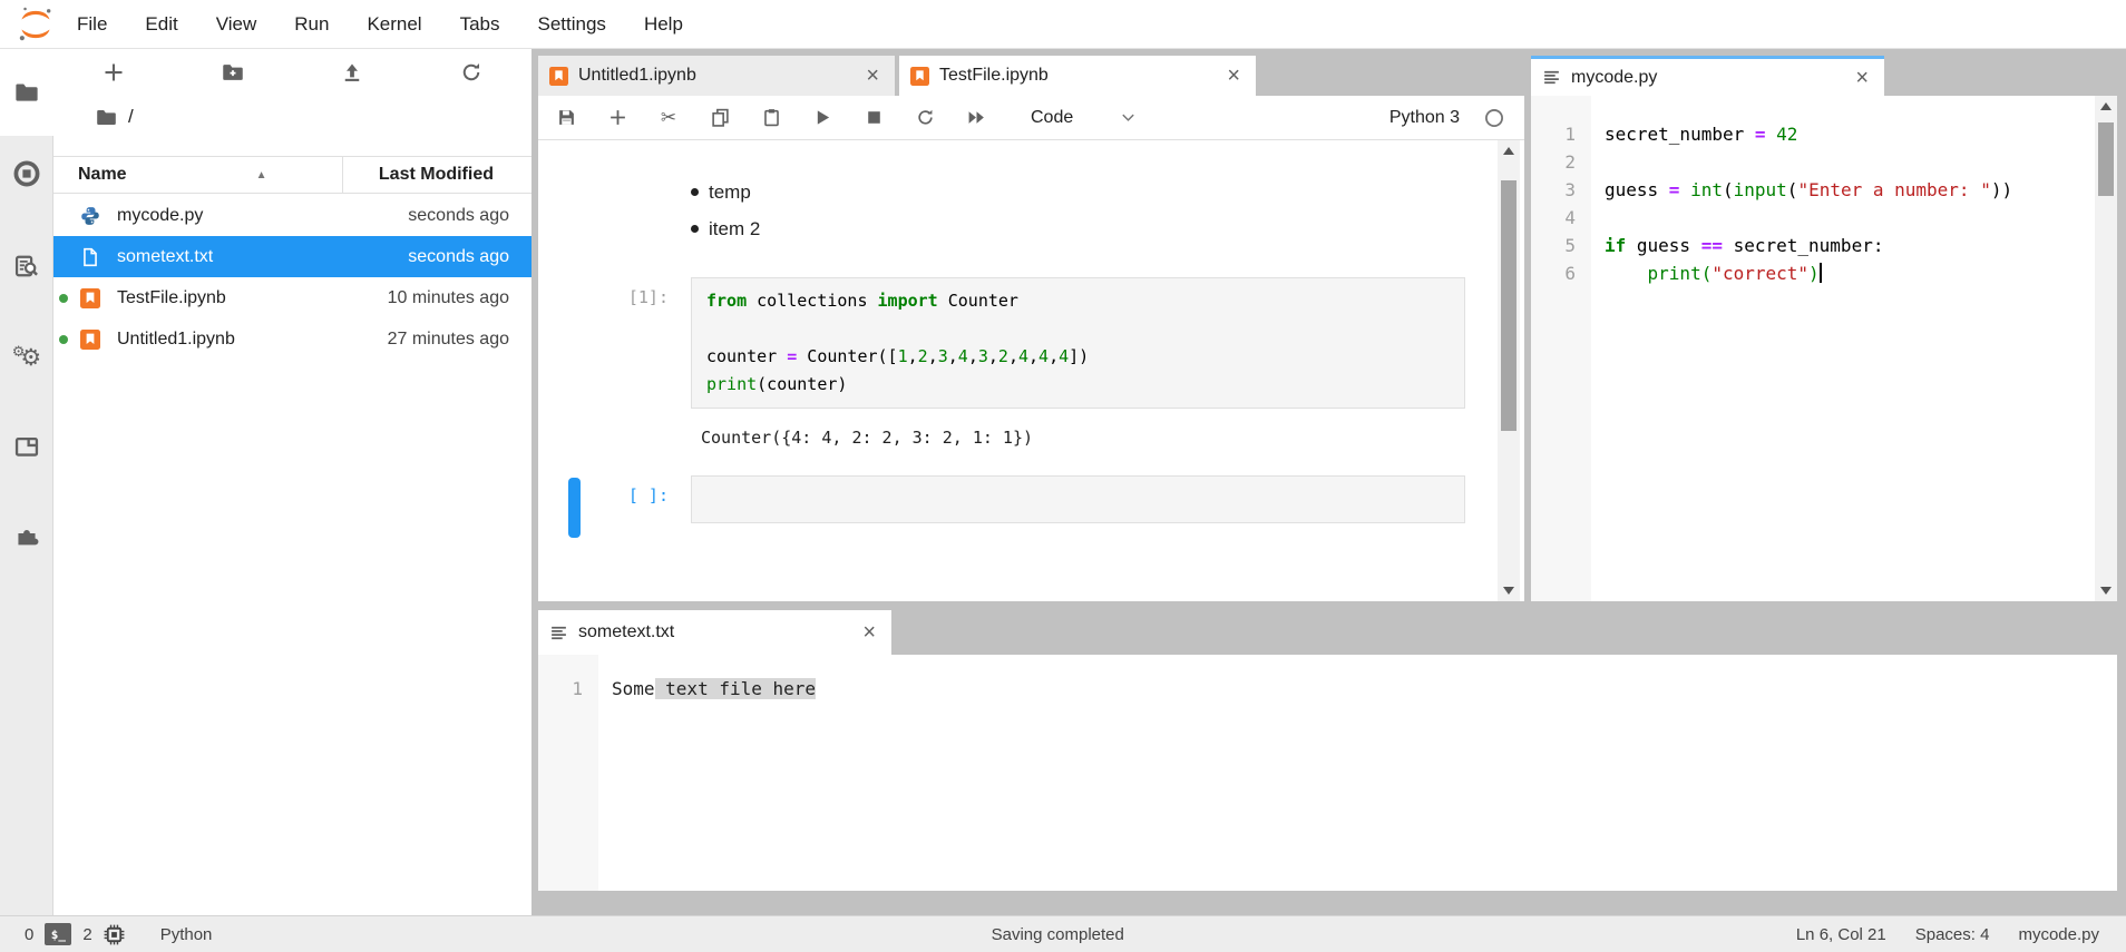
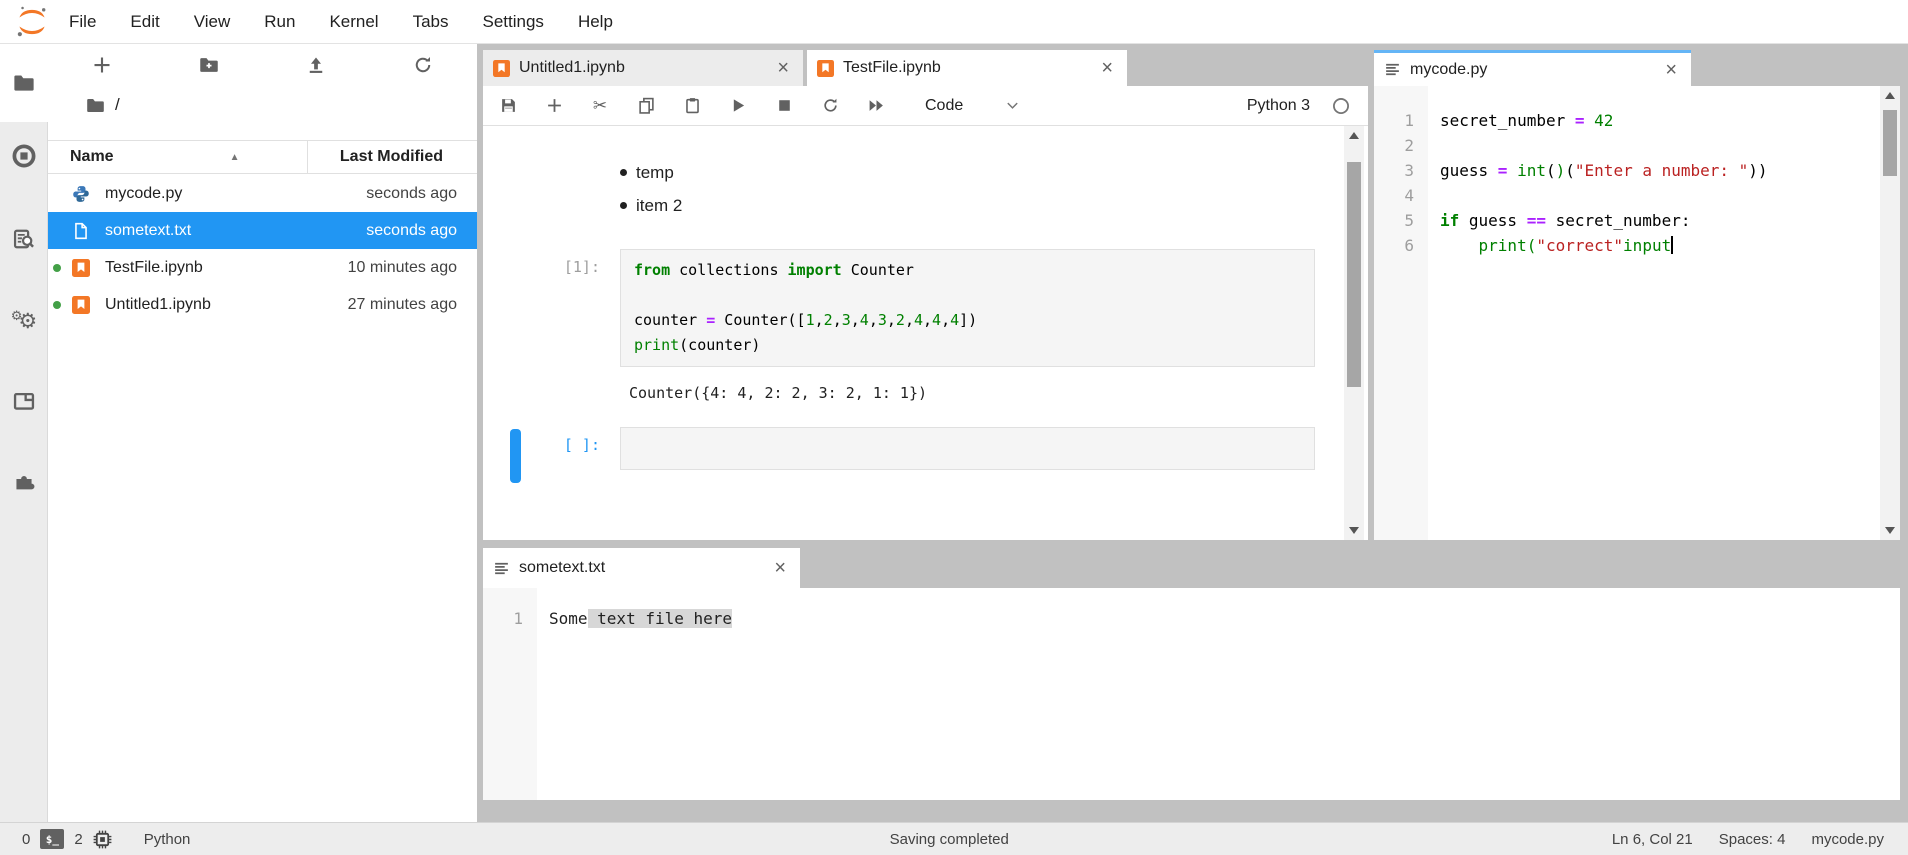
  File
  Edit
  View
  Run
  Kernel
  Tabs
  Settings
  Help
  ⚙⚙
  /
  Name
  ▲
  Last Modified
  mycode.py
  seconds ago
  sometext.txt
  seconds ago
  TestFile.ipynb
  10 minutes ago
  Untitled1.ipynb
  27 minutes ago
  Untitled1.ipynb
  ×
  TestFile.ipynb
  ×
  ✂
  Code
  Python 3
  temp
  item 2
  [1]:
  from collections import Counter
  counter = Counter([1,2,3,4,3,2,4,4,4])
  print(counter)
  Counter({4: 4, 2: 2, 3: 2, 1: 1})
  [ ]:
  mycode.py
  ×
  1
  secret_number = 42
  2
  3
- guess = int(input("Enter a number: "))
+ guess = int()("Enter a number: "))
  4
  5
  if guess == secret_number:
  6
- print("correct")
+ print("correct"input
  sometext.txt
  ×
  1
  Some text file here
  0
  $_
  2
  Python
  Saving completed
  Ln 6, Col 21
  Spaces: 4
  mycode.py
